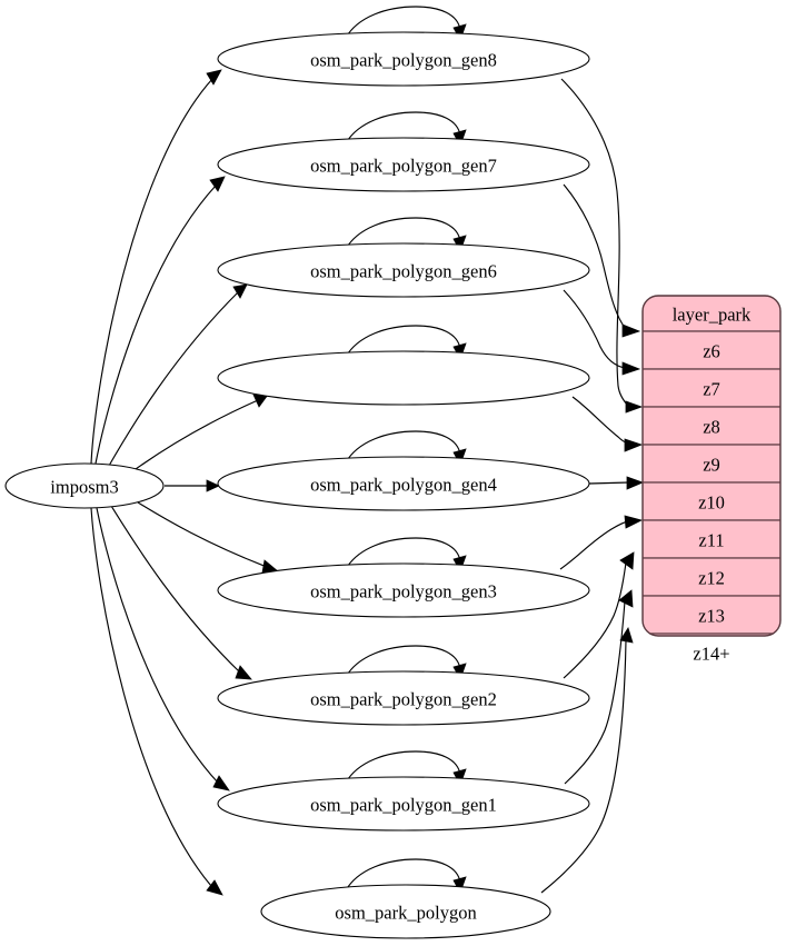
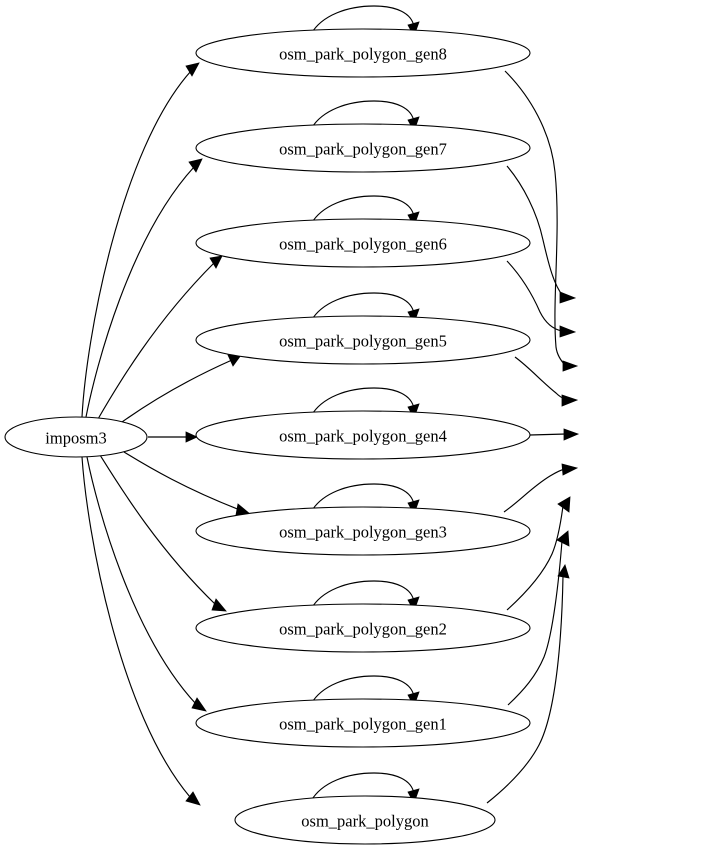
  imposm3
  osm_park_polygon_gen8
  osm_park_polygon_gen7
  osm_park_polygon_gen6
+ osm_park_polygon_gen5
  osm_park_polygon_gen4
  osm_park_polygon_gen3
  osm_park_polygon_gen2
  osm_park_polygon_gen1
  osm_park_polygon
- layer_park
- z6
- z7
- z8
- z9
- z10
- z11
- z12
- z13
- z14+
